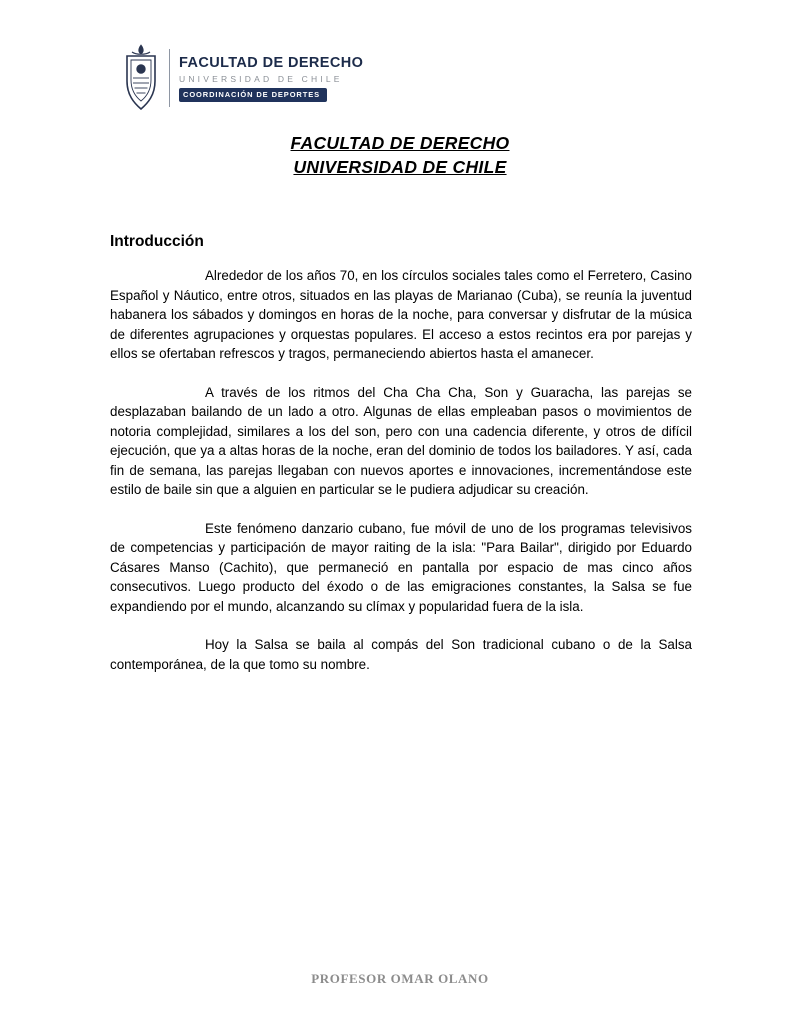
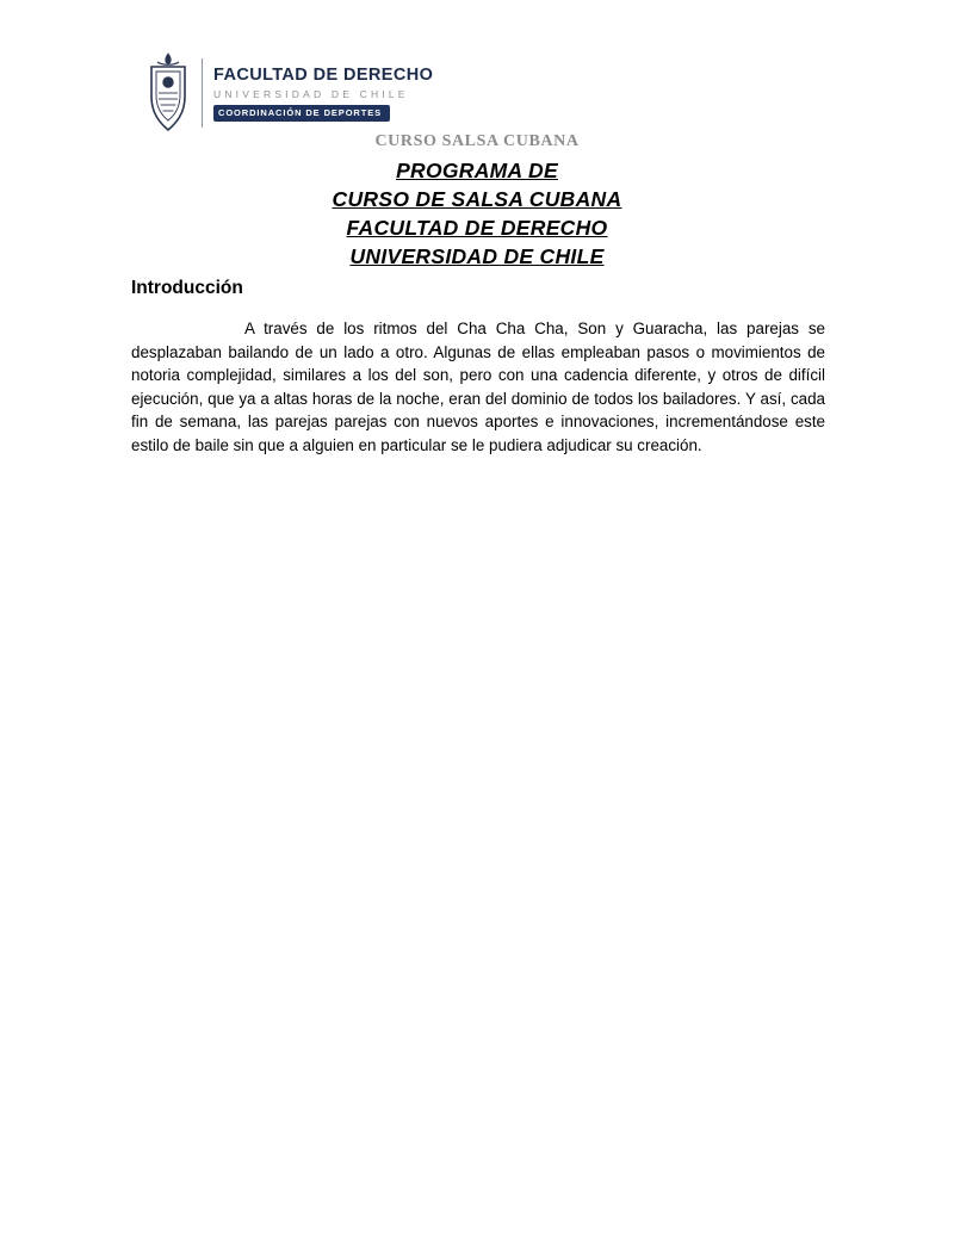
  FACULTAD DE DERECHO
  UNIVERSIDAD DE CHILE
  COORDINACIÓN DE DEPORTES
+ CURSO SALSA CUBANA
+ PROGRAMA DE
+ CURSO DE SALSA CUBANA
  FACULTAD DE DERECHO
  UNIVERSIDAD DE CHILE
  Introducción
- Alrededor de los años 70, en los círculos sociales tales como el Ferretero, Casino Español y Náutico, entre otros, situados en las playas de Marianao (Cuba), se reunía la juventud habanera los sábados y domingos en horas de la noche, para conversar y disfrutar de la música de diferentes agrupaciones y orquestas populares. El acceso a estos recintos era por parejas y ellos se ofertaban refrescos y tragos, permaneciendo abiertos hasta el amanecer.
- A través de los ritmos del Cha Cha Cha, Son y Guaracha, las parejas se desplazaban bailando de un lado a otro. Algunas de ellas empleaban pasos o movimientos de notoria complejidad, similares a los del son, pero con una cadencia diferente, y otros de difícil ejecución, que ya a altas horas de la noche, eran del dominio de todos los bailadores. Y así, cada fin de semana, las parejas llegaban con nuevos aportes e innovaciones, incrementándose este estilo de baile sin que a alguien en particular se le pudiera adjudicar su creación.
+ A través de los ritmos del Cha Cha Cha, Son y Guaracha, las parejas se desplazaban bailando de un lado a otro. Algunas de ellas empleaban pasos o movimientos de notoria complejidad, similares a los del son, pero con una cadencia diferente, y otros de difícil ejecución, que ya a altas horas de la noche, eran del dominio de todos los bailadores. Y así, cada fin de semana, las parejas parejas con nuevos aportes e innovaciones, incrementándose este estilo de baile sin que a alguien en particular se le pudiera adjudicar su creación.
- Este fenómeno danzario cubano, fue móvil de uno de los programas televisivos de competencias y participación de mayor raiting de la isla: "Para Bailar", dirigido por Eduardo Cásares Manso (Cachito), que permaneció en pantalla por espacio de mas cinco años consecutivos. Luego producto del éxodo o de las emigraciones constantes, la Salsa se fue expandiendo por el mundo, alcanzando su clímax y popularidad fuera de la isla.
- Hoy la Salsa se baila al compás del Son tradicional cubano o de la Salsa contemporánea, de la que tomo su nombre.
- PROFESOR OMAR OLANO
